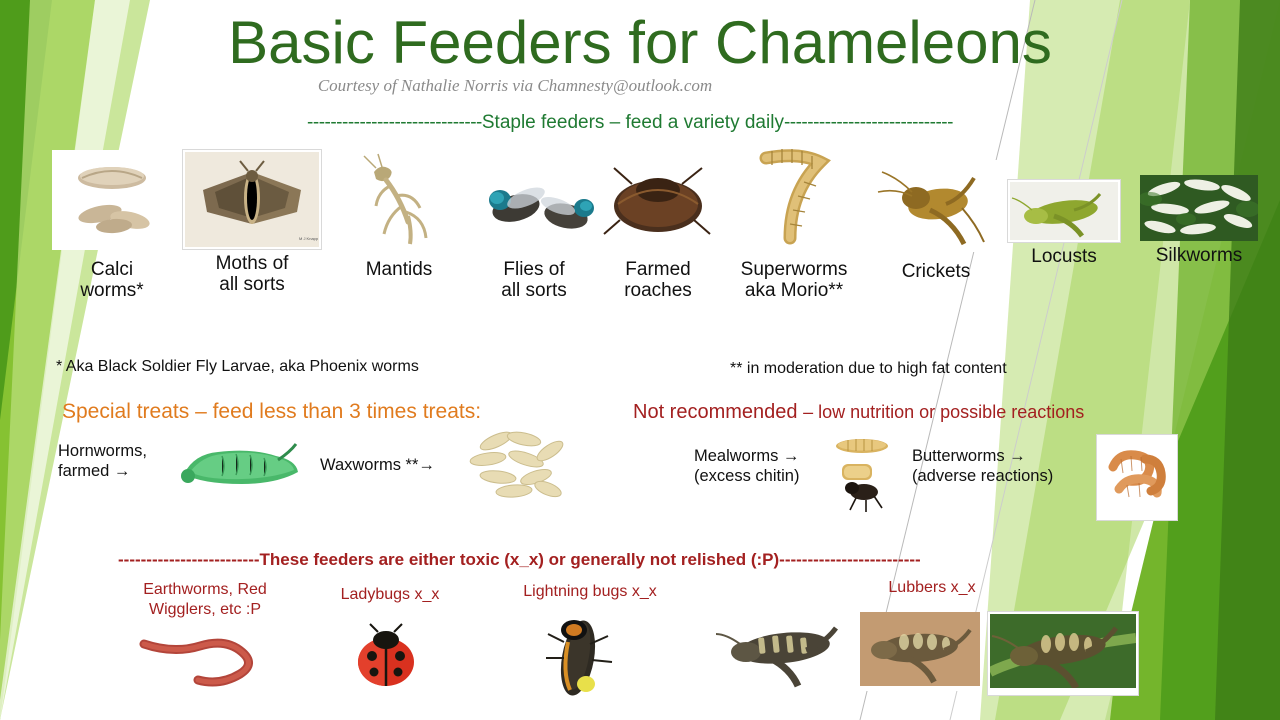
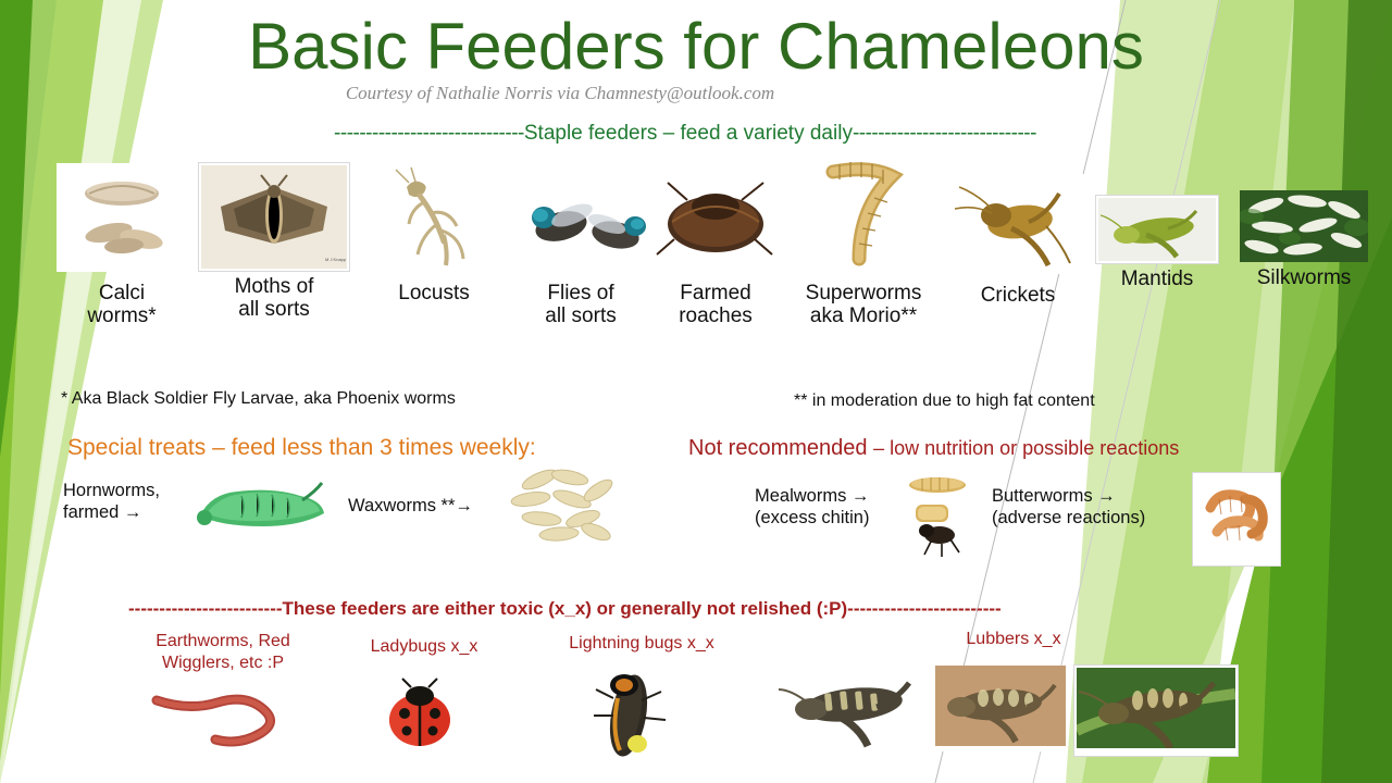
  Basic Feeders for Chameleons
  Courtesy of Nathalie Norris via Chamnesty@outlook.com
  ------------------------------Staple feeders – feed a variety daily-----------------------------
  Calci
  worms*
  Moths of
  all sorts
- Mantids
+ Locusts
  Flies of
  all sorts
  Farmed
  roaches
  Superworms
  aka Morio**
  Crickets
- Locusts
+ Mantids
  Silkworms
  * Aka Black Soldier Fly Larvae, aka Phoenix worms
  ** in moderation due to high fat content
- Special treats – feed less than 3 times treats:
+ Special treats – feed less than 3 times weekly:
  Hornworms,
  farmed →
  Waxworms **→
  Not recommended – low nutrition or possible reactions
  Mealworms →
  (excess chitin)
  Butterworms →
  (adverse reactions)
  -------------------------These feeders are either toxic (x_x) or generally not relished (:P)-------------------------
  Earthworms, Red
  Wigglers, etc :P
  Ladybugs x_x
  Lightning bugs x_x
  Lubbers x_x
